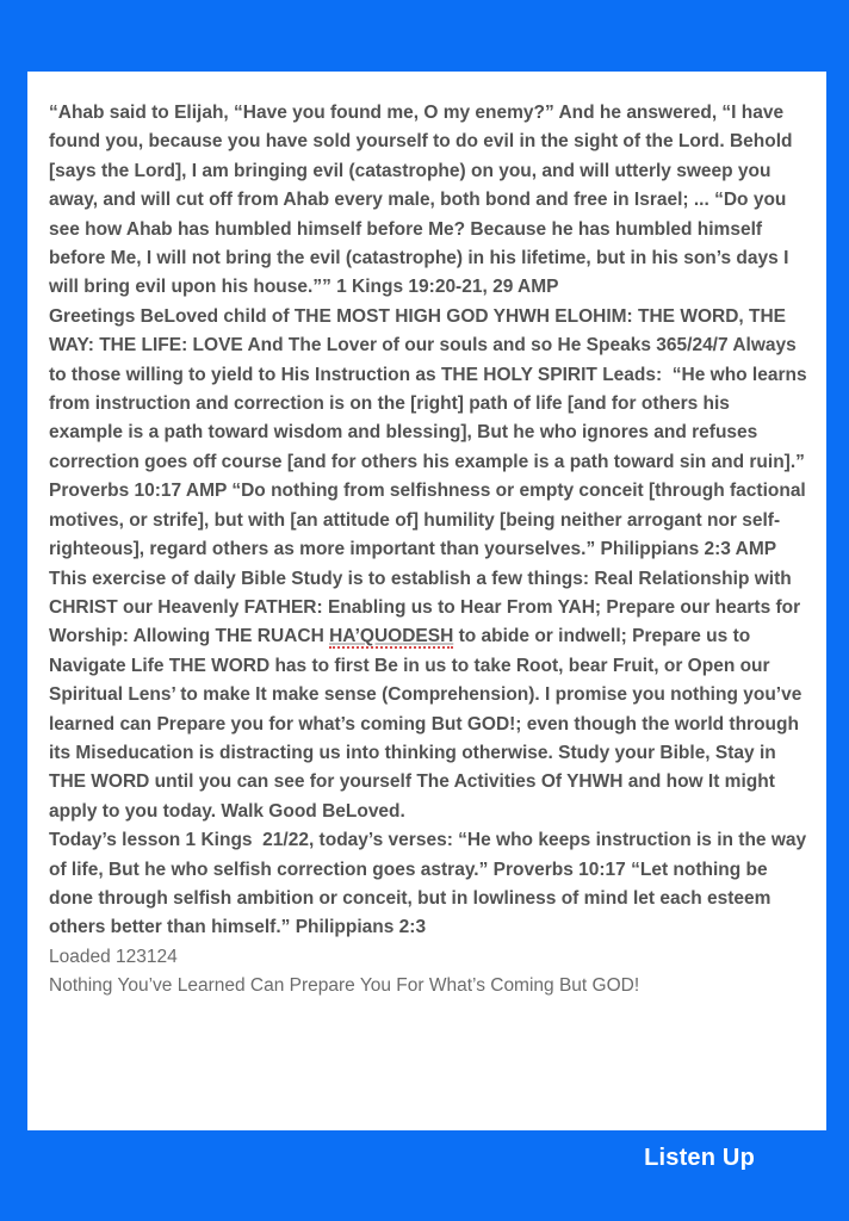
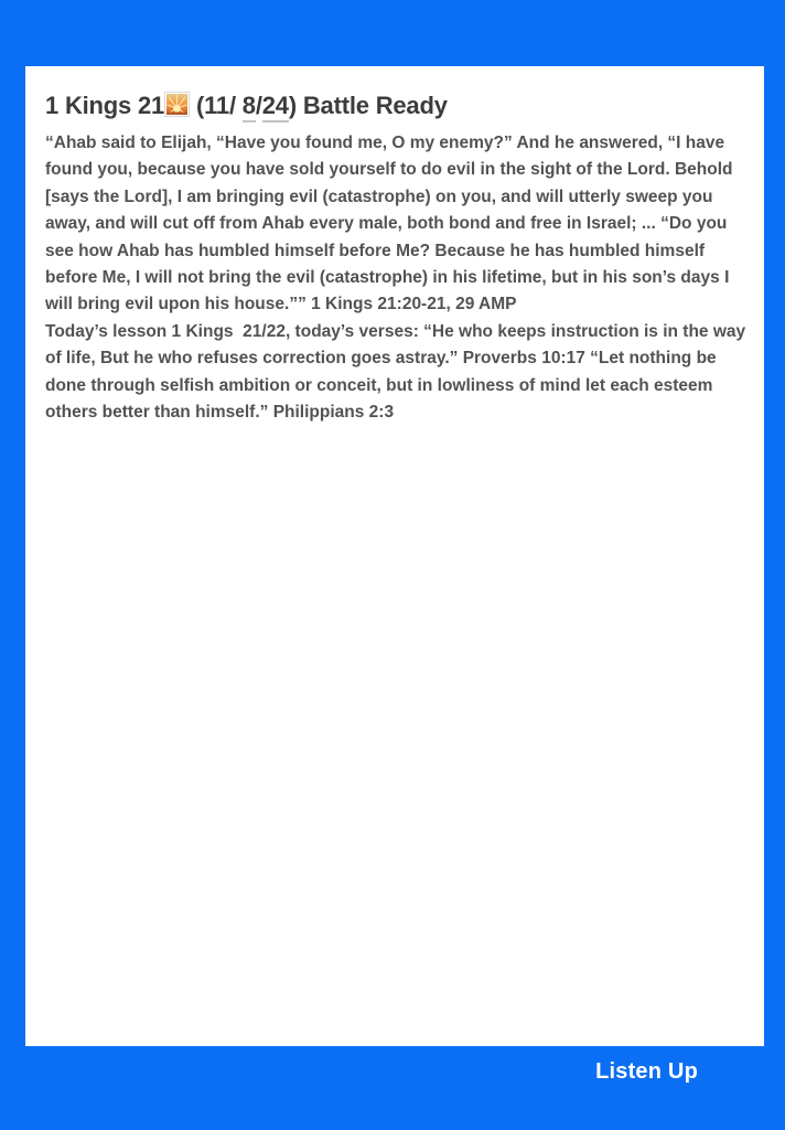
+ 1 Kings 21 (11/ 8/24) Battle Ready
- “Ahab said to Elijah, “Have you found me, O my enemy?” And he answered, “I have found you, because you have sold yourself to do evil in the sight of the Lord. Behold [says the Lord], I am bringing evil (catastrophe) on you, and will utterly sweep you away, and will cut off from Ahab every male, both bond and free in Israel; ... “Do you see how Ahab has humbled himself before Me? Because he has humbled himself before Me, I will not bring the evil (catastrophe) in his lifetime, but in his son’s days I will bring evil upon his house.”” 1 Kings 19:20-21, 29 AMP
+ “Ahab said to Elijah, “Have you found me, O my enemy?” And he answered, “I have found you, because you have sold yourself to do evil in the sight of the Lord. Behold [says the Lord], I am bringing evil (catastrophe) on you, and will utterly sweep you away, and will cut off from Ahab every male, both bond and free in Israel; ... “Do you see how Ahab has humbled himself before Me? Because he has humbled himself before Me, I will not bring the evil (catastrophe) in his lifetime, but in his son’s days I will bring evil upon his house.”” 1 Kings 21:20-21, 29 AMP
- Greetings BeLoved child of THE MOST HIGH GOD YHWH ELOHIM: THE WORD, THE WAY: THE LIFE: LOVE And The Lover of our souls and so He Speaks 365/24/7 Always to those willing to yield to His Instruction as THE HOLY SPIRIT Leads: “He who learns from instruction and correction is on the [right] path of life [and for others his example is a path toward wisdom and blessing], But he who ignores and refuses correction goes off course [and for others his example is a path toward sin and ruin].” Proverbs 10:17 AMP “Do nothing from selfishness or empty conceit [through factional motives, or strife], but with [an attitude of] humility [being neither arrogant nor self-righteous], regard others as more important than yourselves.” Philippians 2:3 AMP
- This exercise of daily Bible Study is to establish a few things: Real Relationship with CHRIST our Heavenly FATHER: Enabling us to Hear From YAH; Prepare our hearts for Worship: Allowing THE RUACH HA’QUODESH to abide or indwell; Prepare us to Navigate Life THE WORD has to first Be in us to take Root, bear Fruit, or Open our Spiritual Lens’ to make It make sense (Comprehension). I promise you nothing you’ve learned can Prepare you for what’s coming But GOD!; even though the world through its Miseducation is distracting us into thinking otherwise. Study your Bible, Stay in THE WORD until you can see for yourself The Activities Of YHWH and how It might apply to you today. Walk Good BeLoved.
- Today’s lesson 1 Kings 21/22, today’s verses: “He who keeps instruction is in the way of life, But he who selfish correction goes astray.” Proverbs 10:17 “Let nothing be done through selfish ambition or conceit, but in lowliness of mind let each esteem others better than himself.” Philippians 2:3
+ Today’s lesson 1 Kings 21/22, today’s verses: “He who keeps instruction is in the way of life, But he who refuses correction goes astray.” Proverbs 10:17 “Let nothing be done through selfish ambition or conceit, but in lowliness of mind let each esteem others better than himself.” Philippians 2:3
- Loaded 123124
- Nothing You’ve Learned Can Prepare You For What’s Coming But GOD!
  Listen Up
